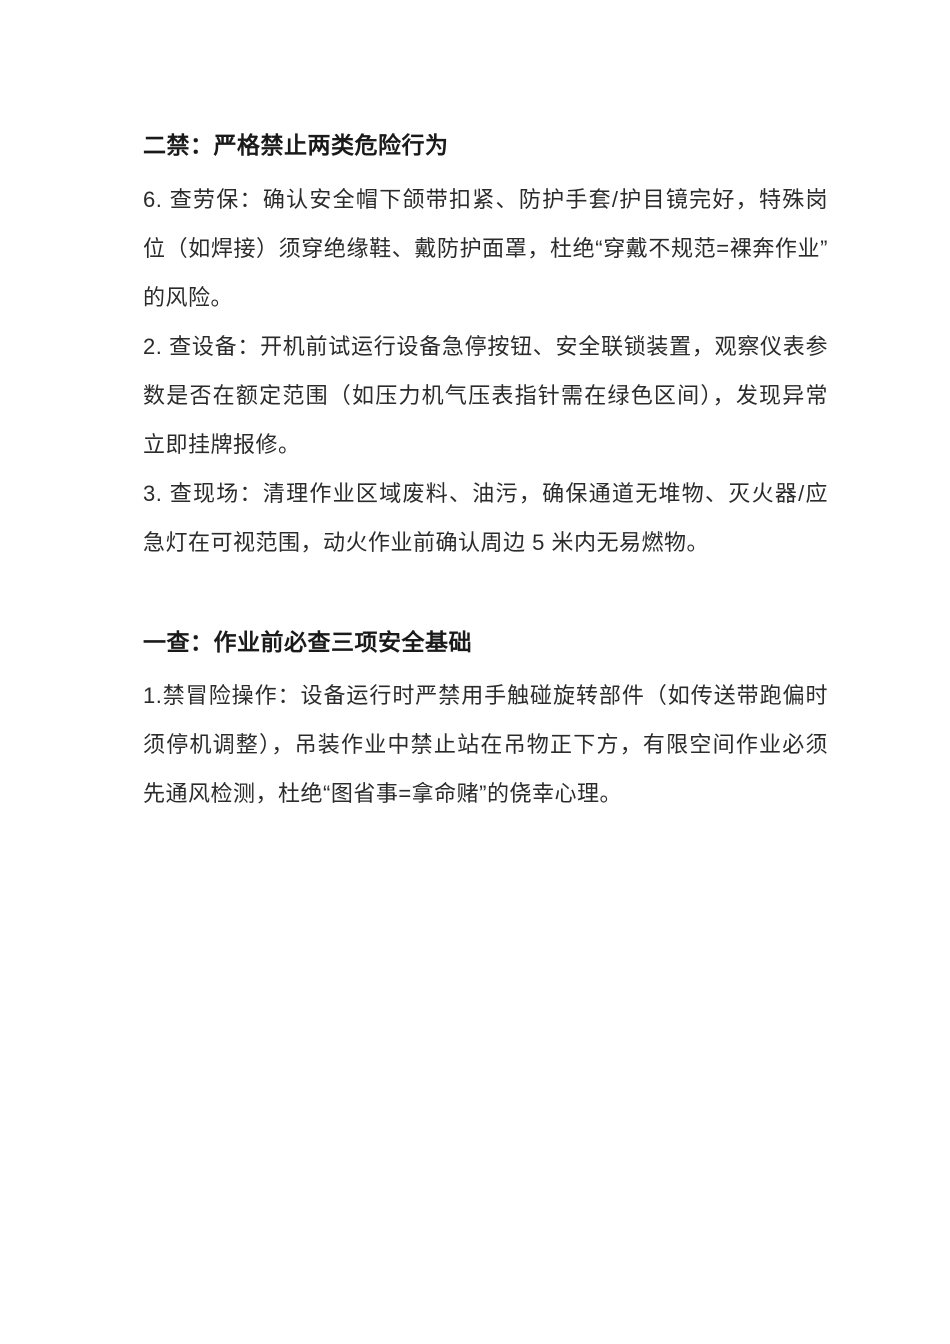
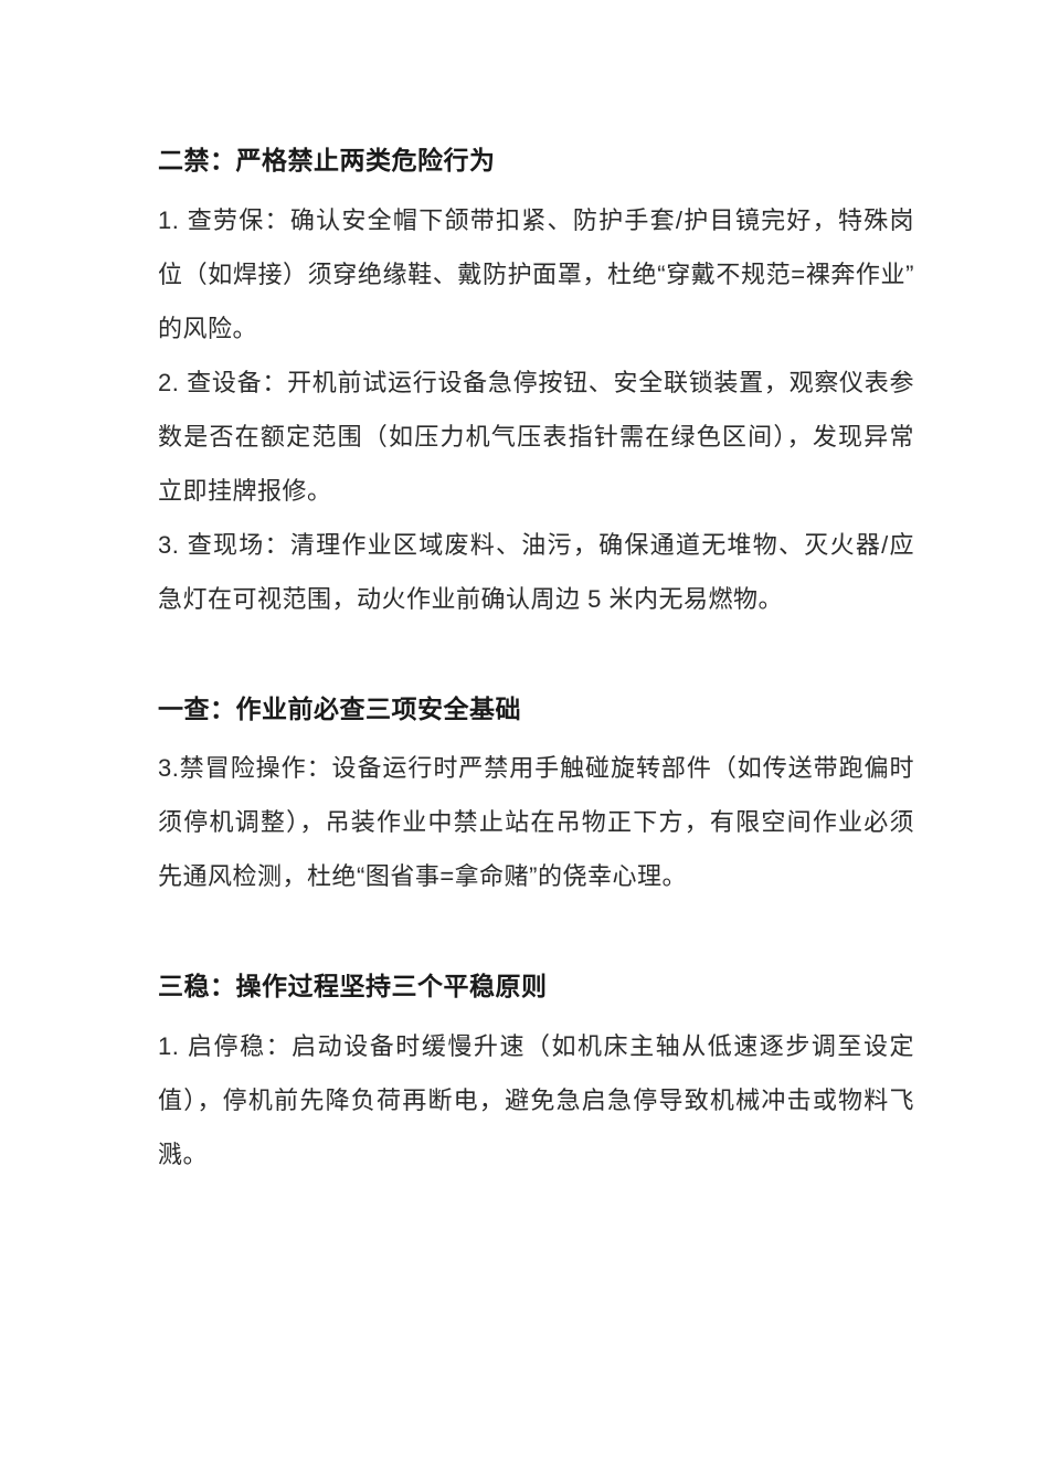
  二禁：严格禁止两类危险行为
- 6. 查劳保：确认安全帽下颌带扣紧、防护手套/护目镜完好，特殊岗位（如焊接）须穿绝缘鞋、戴防护面罩，杜绝“穿戴不规范=裸奔作业”的风险。
+ 1. 查劳保：确认安全帽下颌带扣紧、防护手套/护目镜完好，特殊岗位（如焊接）须穿绝缘鞋、戴防护面罩，杜绝“穿戴不规范=裸奔作业”的风险。
  2. 查设备：开机前试运行设备急停按钮、安全联锁装置，观察仪表参数是否在额定范围（如压力机气压表指针需在绿色区间），发现异常立即挂牌报修。
  3. 查现场：清理作业区域废料、油污，确保通道无堆物、灭火器/应急灯在可视范围，动火作业前确认周边 5 米内无易燃物。
  一查：作业前必查三项安全基础
- 1.禁冒险操作：设备运行时严禁用手触碰旋转部件（如传送带跑偏时须停机调整），吊装作业中禁止站在吊物正下方，有限空间作业必须先通风检测，杜绝“图省事=拿命赌”的侥幸心理。
+ 3.禁冒险操作：设备运行时严禁用手触碰旋转部件（如传送带跑偏时须停机调整），吊装作业中禁止站在吊物正下方，有限空间作业必须先通风检测，杜绝“图省事=拿命赌”的侥幸心理。
+ 三稳：操作过程坚持三个平稳原则
+ 1. 启停稳：启动设备时缓慢升速（如机床主轴从低速逐步调至设定值），停机前先降负荷再断电，避免急启急停导致机械冲击或物料飞溅。
